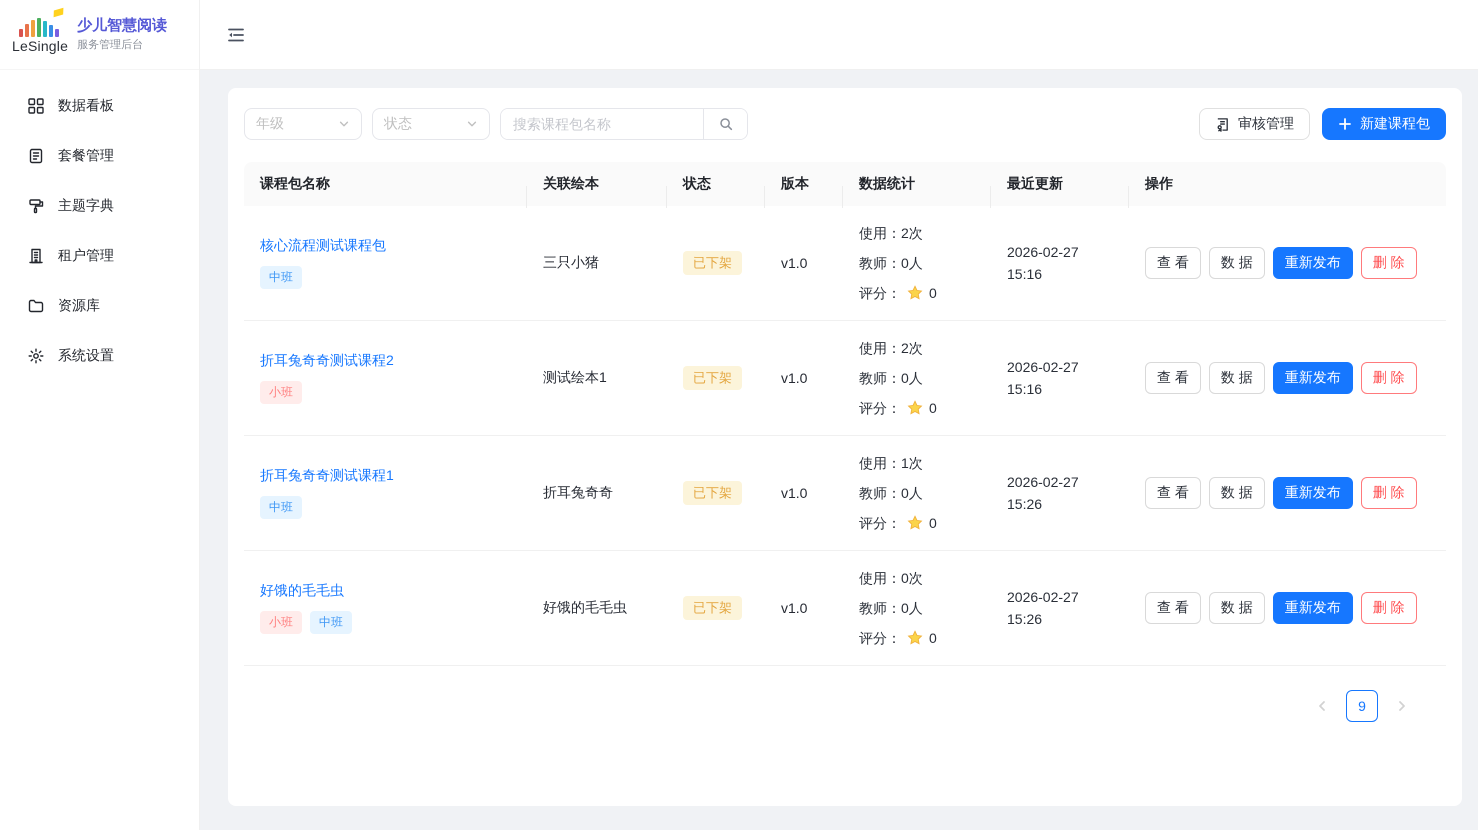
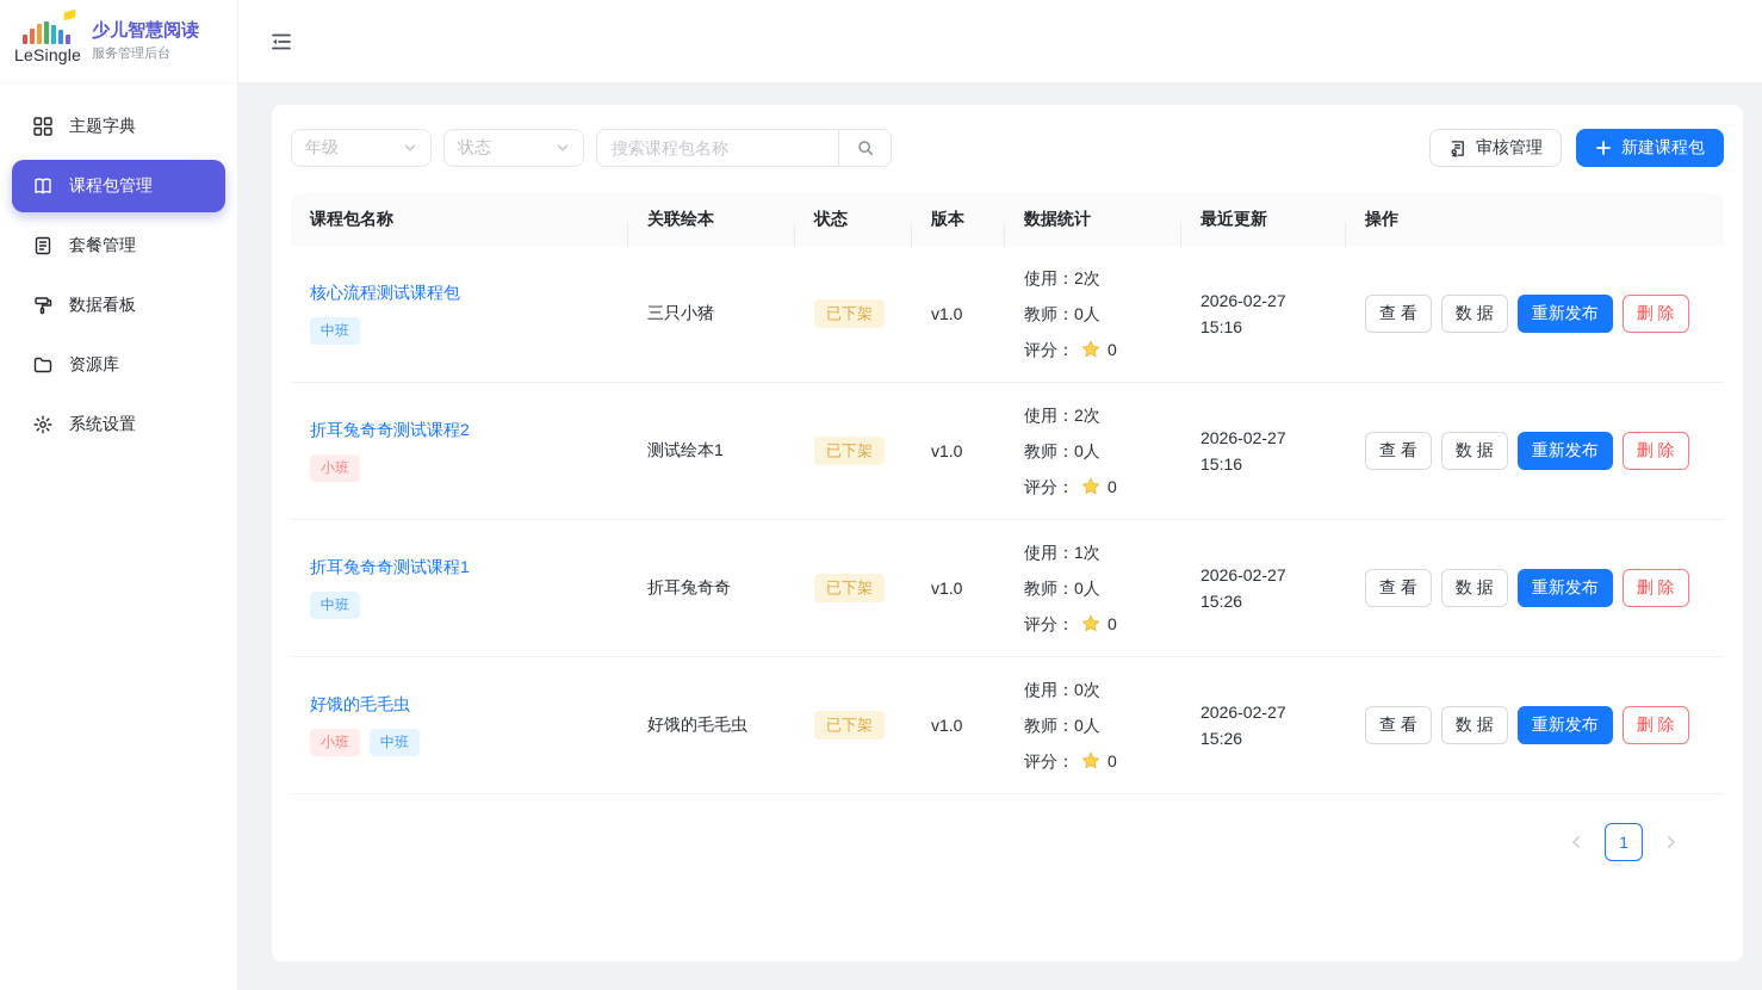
  LeSingle
  少儿智慧阅读
  服务管理后台
- 数据看板
+ 主题字典
+ 课程包管理
  套餐管理
- 主题字典
+ 数据看板
- 租户管理
  资源库
  系统设置
  年级
  状态
  搜索课程包名称
  审核管理
  新建课程包
  课程包名称
  关联绘本
  状态
  版本
  数据统计
  最近更新
  操作
  核心流程测试课程包
  中班
  三只小猪
  已下架
  v1.0
  使用：2次
  教师：0人
  评分：
  0
  2026-02-27
  15:16
  查 看
  数 据
  重新发布
  删 除
  折耳兔奇奇测试课程2
  小班
  测试绘本1
  已下架
  v1.0
  使用：2次
  教师：0人
  评分：
  0
  2026-02-27
  15:16
  查 看
  数 据
  重新发布
  删 除
  折耳兔奇奇测试课程1
  中班
  折耳兔奇奇
  已下架
  v1.0
  使用：1次
  教师：0人
  评分：
  0
  2026-02-27
  15:26
  查 看
  数 据
  重新发布
  删 除
  好饿的毛毛虫
  小班
  中班
  好饿的毛毛虫
  已下架
  v1.0
  使用：0次
  教师：0人
  评分：
  0
  2026-02-27
  15:26
  查 看
  数 据
  重新发布
  删 除
- 9
+ 1
